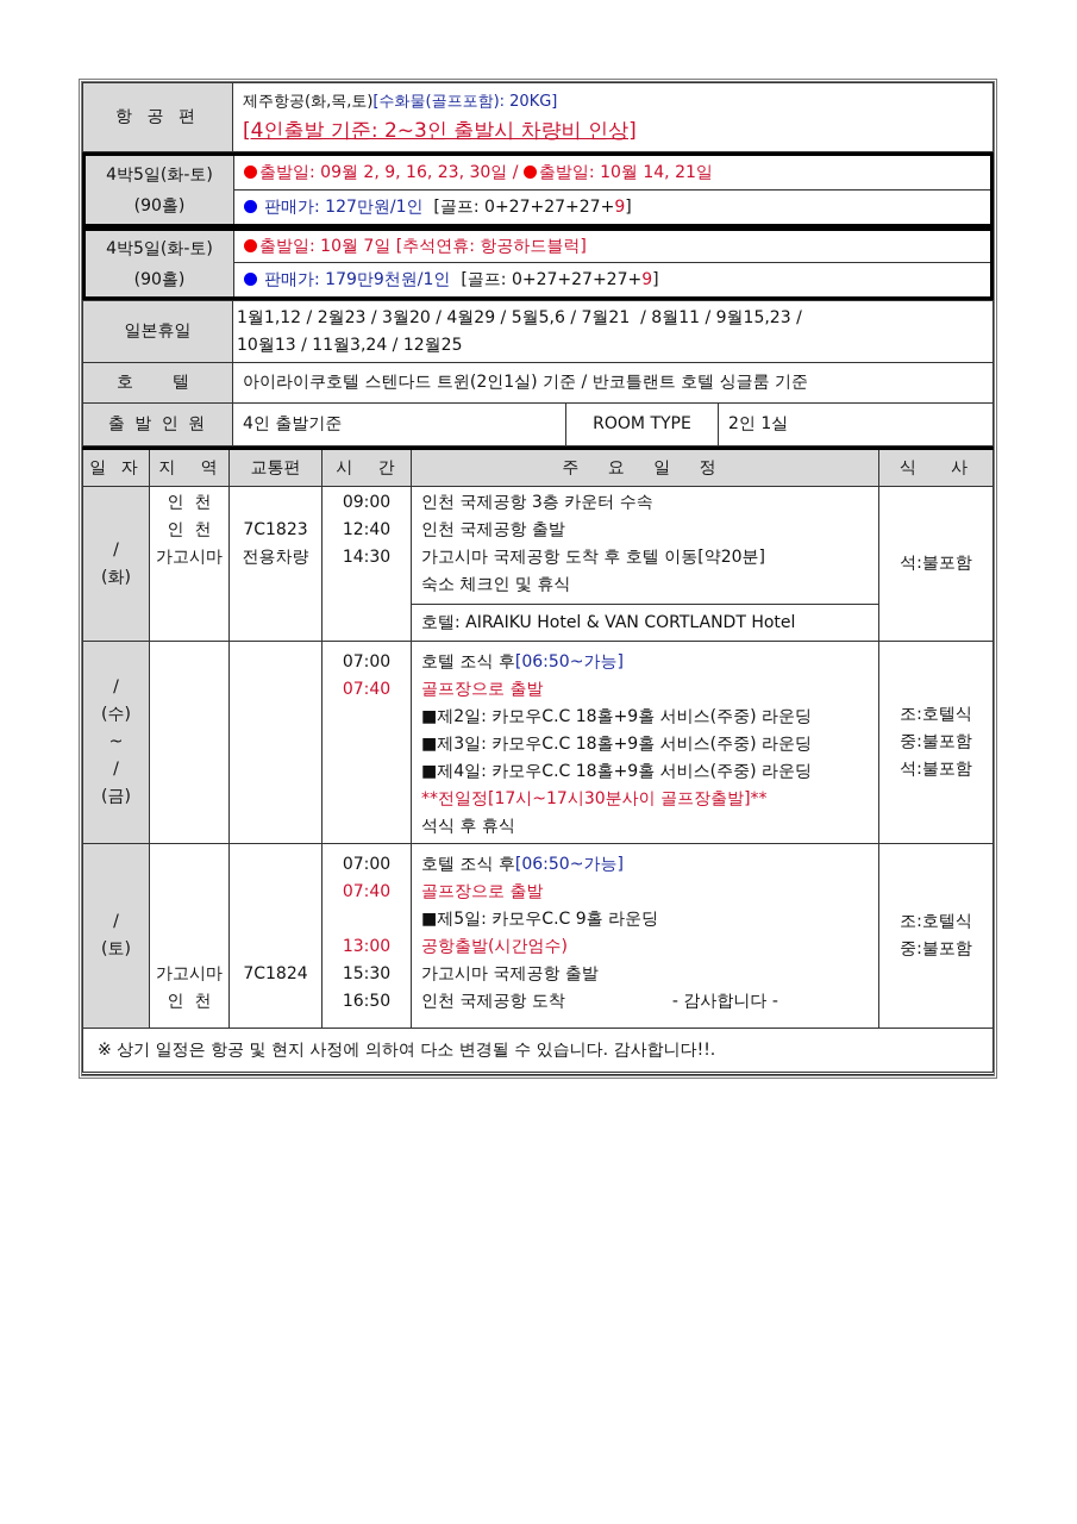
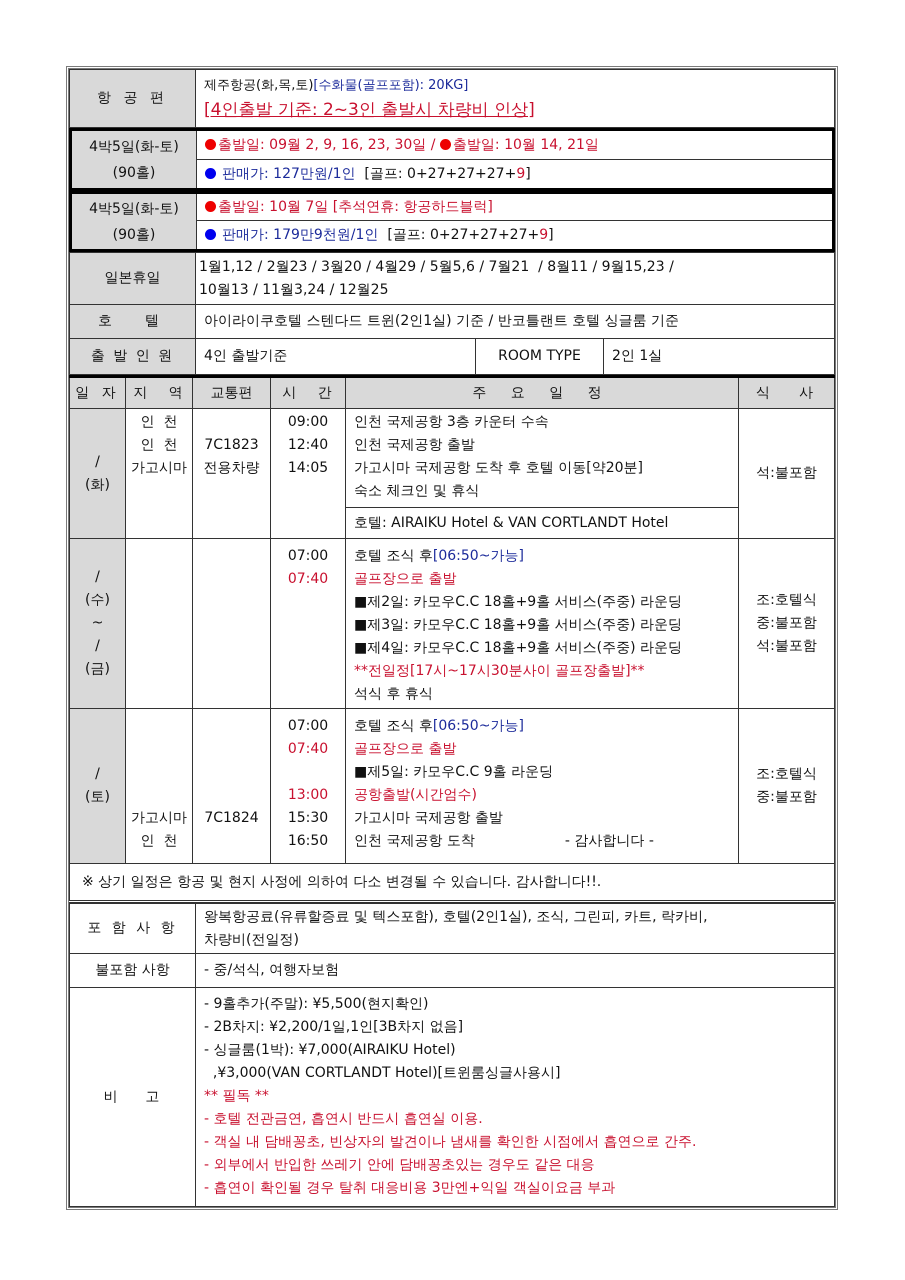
  항 공 편	제주항공(화,목,토)[수화물(골프포함): 20KG] [4인출발 기준: 2~3인 출발시 차량비 인상]
  4박5일(화-토) (90홀)	출발일: 09월 2, 9, 16, 23, 30일 / 출발일: 10월 14, 21일
  판매가: 127만원/1인 [골프: 0+27+27+27+9]
  4박5일(화-토) (90홀)	출발일: 10월 7일 [추석연휴: 항공하드블럭]
  판매가: 179만9천원/1인 [골프: 0+27+27+27+9]
  일본휴일	1월1,12 / 2월23 / 3월20 / 4월29 / 5월5,6 / 7월21 / 8월11 / 9월15,23 / 10월13 / 11월3,24 / 12월25
  호 텔	아이라이쿠호텔 스텐다드 트윈(2인1실) 기준 / 반코틀랜트 호텔 싱글룸 기준
  출 발 인 원	4인 출발기준	ROOM TYPE	2인 1실
  일 자	지 역	교통편	시 간	주 요 일 정	식 사
- / (화)	인 천 인 천 가고시마	7C1823 전용차량	09:00 12:40 14:30	인천 국제공항 3층 카운터 수속 인천 국제공항 출발 가고시마 국제공항 도착 후 호텔 이동[약20분] 숙소 체크인 및 휴식	석:불포함
+ / (화)	인 천 인 천 가고시마	7C1823 전용차량	09:00 12:40 14:05	인천 국제공항 3층 카운터 수속 인천 국제공항 출발 가고시마 국제공항 도착 후 호텔 이동[약20분] 숙소 체크인 및 휴식	석:불포함
  호텔: AIRAIKU Hotel & VAN CORTLANDT Hotel
  / (수) ~ / (금)			07:00 07:40	호텔 조식 후[06:50~가능] 골프장으로 출발 ■제2일: 카모우C.C 18홀+9홀 서비스(주중) 라운딩 ■제3일: 카모우C.C 18홀+9홀 서비스(주중) 라운딩 ■제4일: 카모우C.C 18홀+9홀 서비스(주중) 라운딩 **전일정[17시~17시30분사이 골프장출발]** 석식 후 휴식	조:호텔식 중:불포함 석:불포함
  / (토)	가고시마 인 천	7C1824	07:00 07:40 13:00 15:30 16:50	호텔 조식 후[06:50~가능] 골프장으로 출발 ■제5일: 카모우C.C 9홀 라운딩 공항출발(시간엄수) 가고시마 국제공항 출발 인천 국제공항 도착 - 감사합니다 -	조:호텔식 중:불포함
  ※ 상기 일정은 항공 및 현지 사정에 의하여 다소 변경될 수 있습니다. 감사합니다!!.
+ 포 함 사 항	왕복항공료(유류할증료 및 텍스포함), 호텔(2인1실), 조식, 그린피, 카트, 락카비, 차량비(전일정)
+ 불포함 사항	- 중/석식, 여행자보험
+ 비 고	- 9홀추가(주말): ¥5,500(현지확인) - 2B차지: ¥2,200/1일,1인[3B차지 없음] - 싱글룸(1박): ¥7,000(AIRAIKU Hotel) ,¥3,000(VAN CORTLANDT Hotel)[트윈룸싱글사용시] ** 필독 ** - 호텔 전관금연, 흡연시 반드시 흡연실 이용. - 객실 내 담배꽁초, 빈상자의 발견이나 냄새를 확인한 시점에서 흡연으로 간주. - 외부에서 반입한 쓰레기 안에 담배꽁초있는 경우도 같은 대응 - 흡연이 확인될 경우 탈취 대응비용 3만엔+익일 객실이요금 부과
